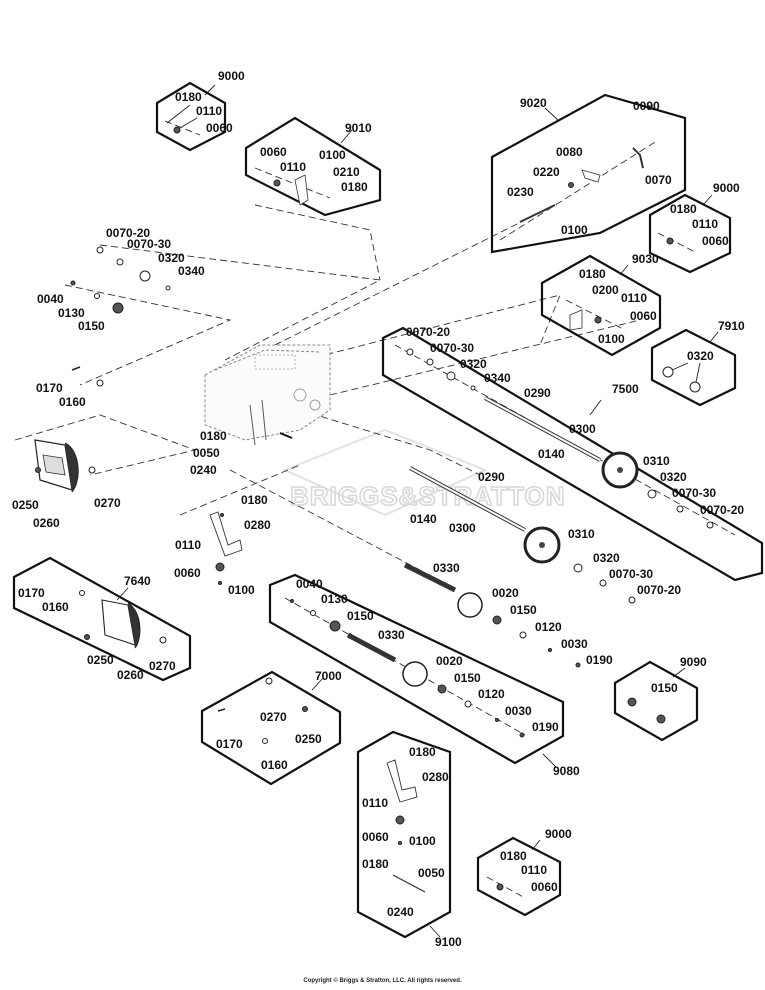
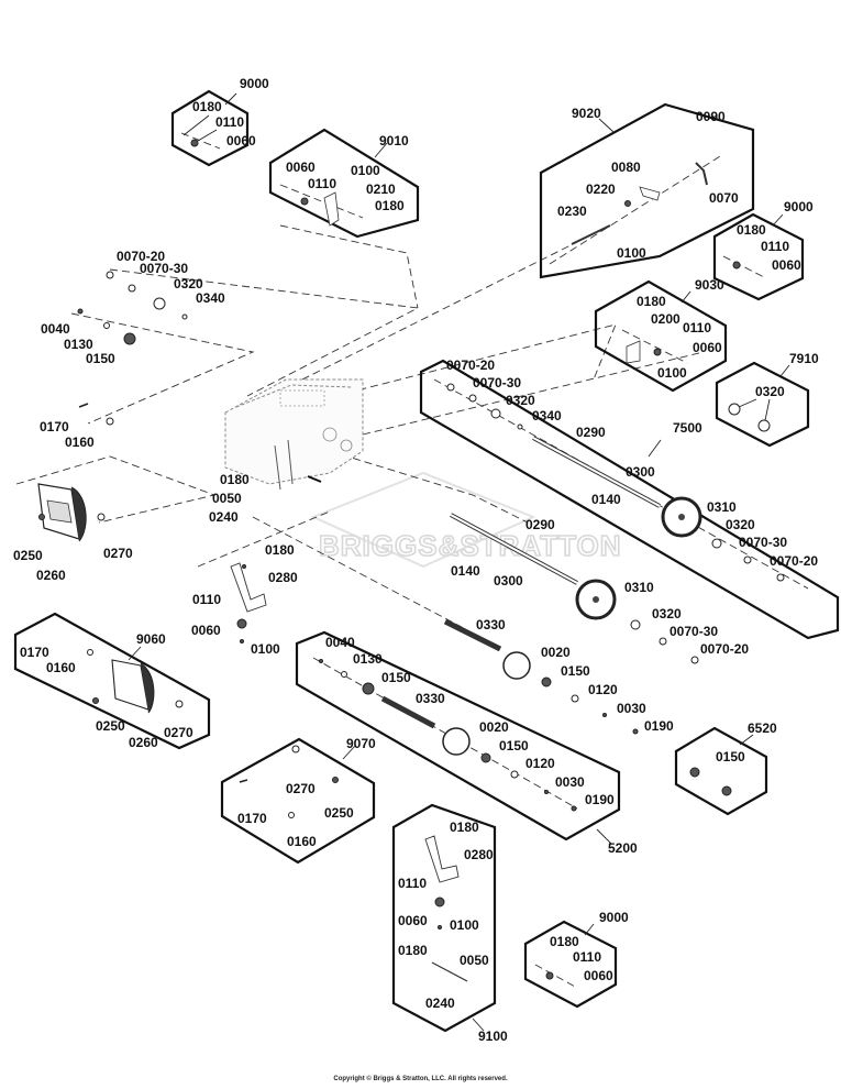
  BRIGGS&STATTON
  9000
  0180
  0110
  0060
  9010
  0060
  0110
  0100
  0210
  0180
  9020
  0090
  0080
  0220
  0070
  0230
  0100
  9000
  0180
  0110
  0060
  9030
  0180
  0200
  0110
  0060
  0100
  7910
  0320
  7500
  0070-20
  0070-30
  0320
  0340
  0290
  0300
  0140
  0310
  0320
  0070-30
  0070-20
  0070-20
  0070-30
  0320
  0340
  0040
  0130
  0150
  0170
  0160
  0180
  0050
  0240
  0250
  0260
  0270
  0290
  0140
  0300
  0310
  0320
  0070-30
  0070-20
  0330
  0020
  0150
  0120
  0030
  0190
  0180
  0280
  0110
  0060
  0100
- 7640
+ 9060
  0170
  0160
  0250
  0260
  0270
- 9080
+ 5200
  0040
  0130
  0150
  0330
  0020
  0150
  0120
  0030
  0190
- 7000
+ 9070
  0270
  0170
  0250
  0160
- 9090
+ 6520
  0150
  9100
  0180
  0280
  0110
  0060
  0100
  0180
  0050
  0240
  9000
  0180
  0110
  0060
